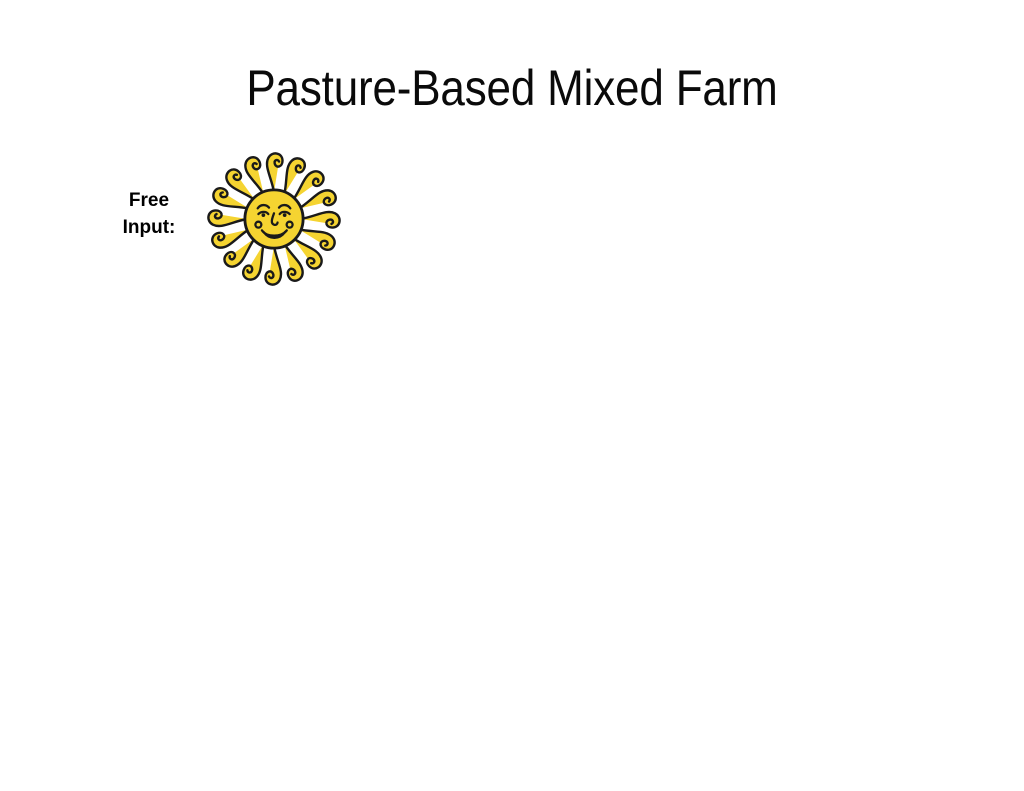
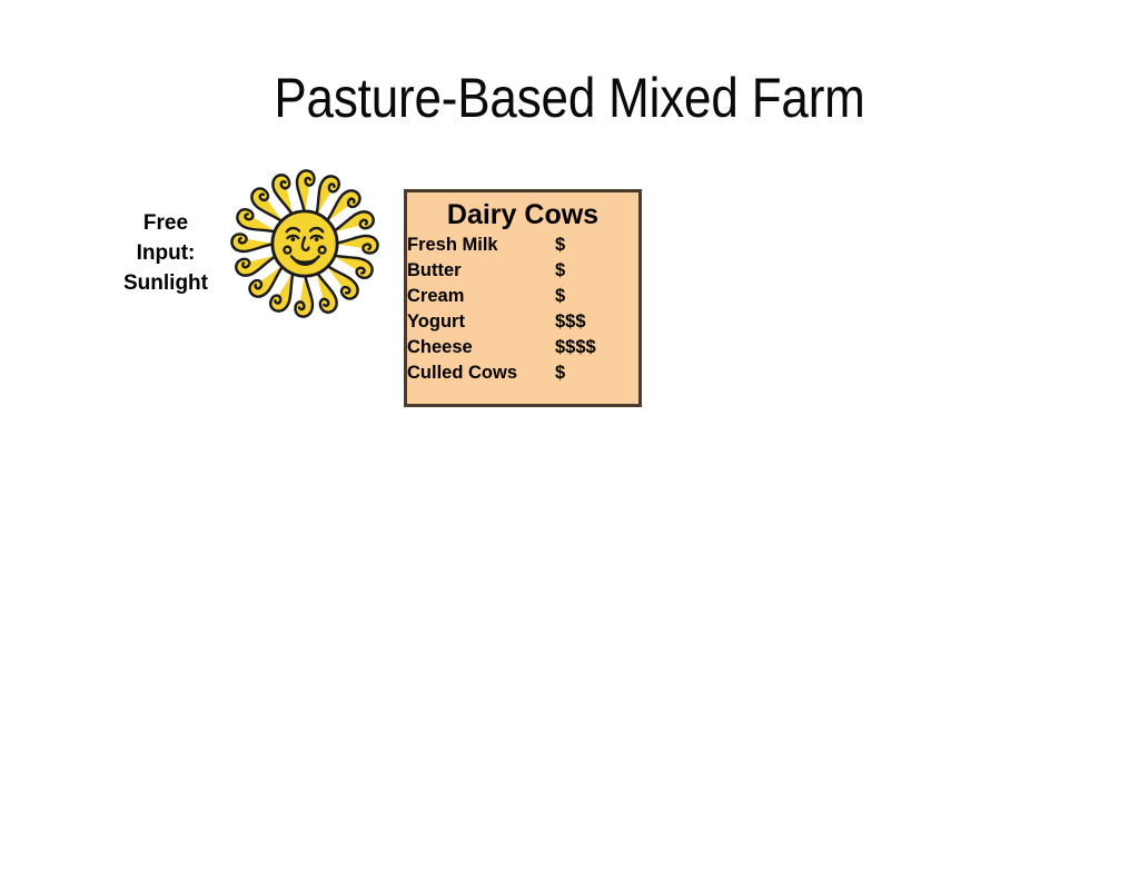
  Pasture-Based Mixed Farm
  Free
  Input:
+ Sunlight
+ Dairy Cows
+ Fresh Milk	$
+ Butter	$
+ Cream	$
+ Yogurt	$$$
+ Cheese	$$$$
+ Culled Cows	$
